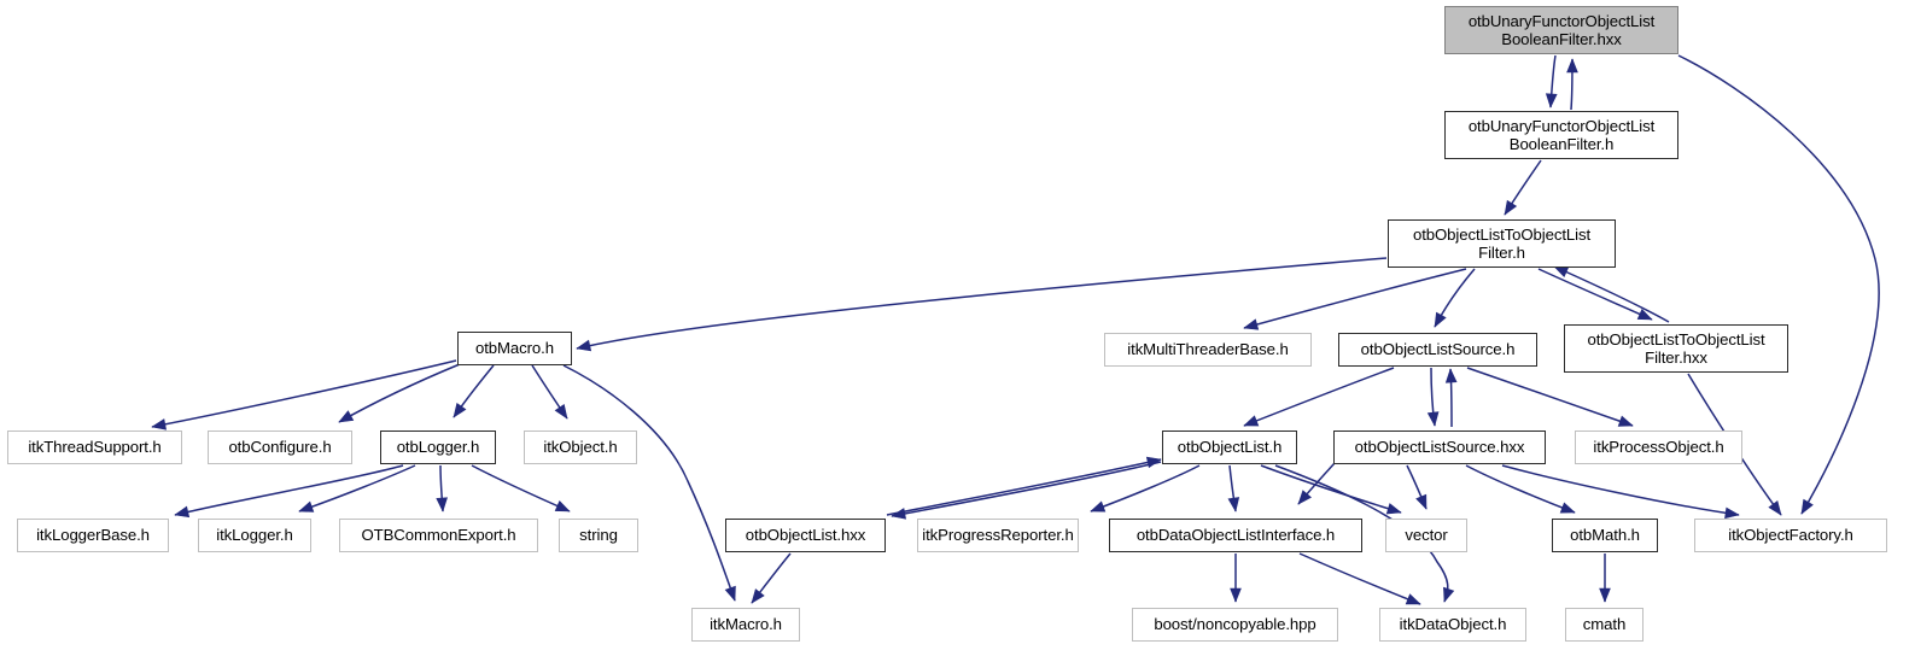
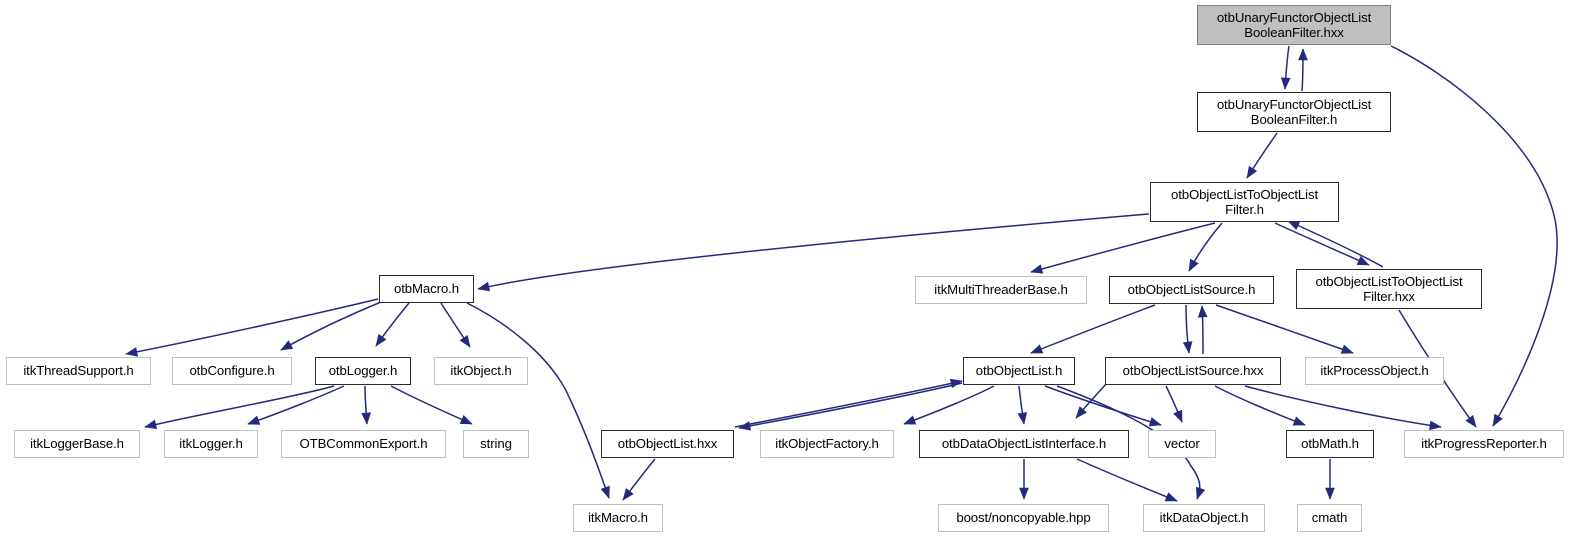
  otbUnaryFunctorObjectList
  BooleanFilter.hxx
  otbUnaryFunctorObjectList
  BooleanFilter.h
  otbObjectListToObjectList
  Filter.h
  itkMultiThreaderBase.h
  otbObjectListSource.h
  otbObjectListToObjectList
  Filter.hxx
  otbMacro.h
  itkThreadSupport.h
  otbConfigure.h
  otbLogger.h
  itkObject.h
  otbObjectList.h
  otbObjectListSource.hxx
  itkProcessObject.h
  itkLoggerBase.h
  itkLogger.h
  OTBCommonExport.h
  string
  otbObjectList.hxx
- itkProgressReporter.h
+ itkObjectFactory.h
  otbDataObjectListInterface.h
  vector
  otbMath.h
- itkObjectFactory.h
+ itkProgressReporter.h
  itkMacro.h
  boost/noncopyable.hpp
  itkDataObject.h
  cmath
